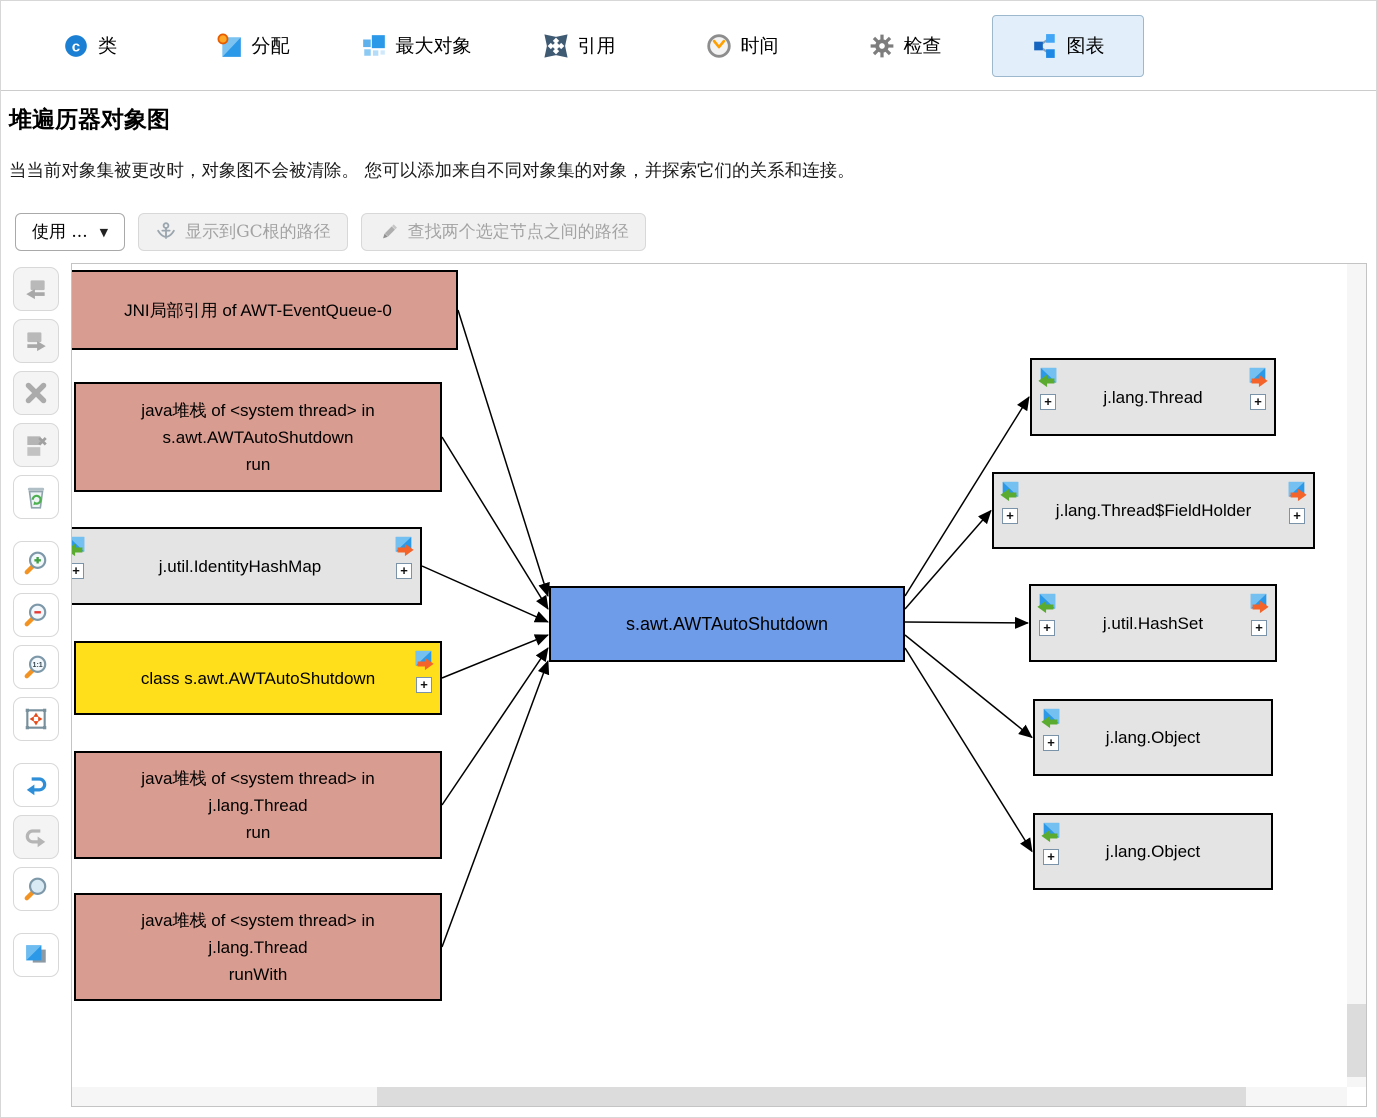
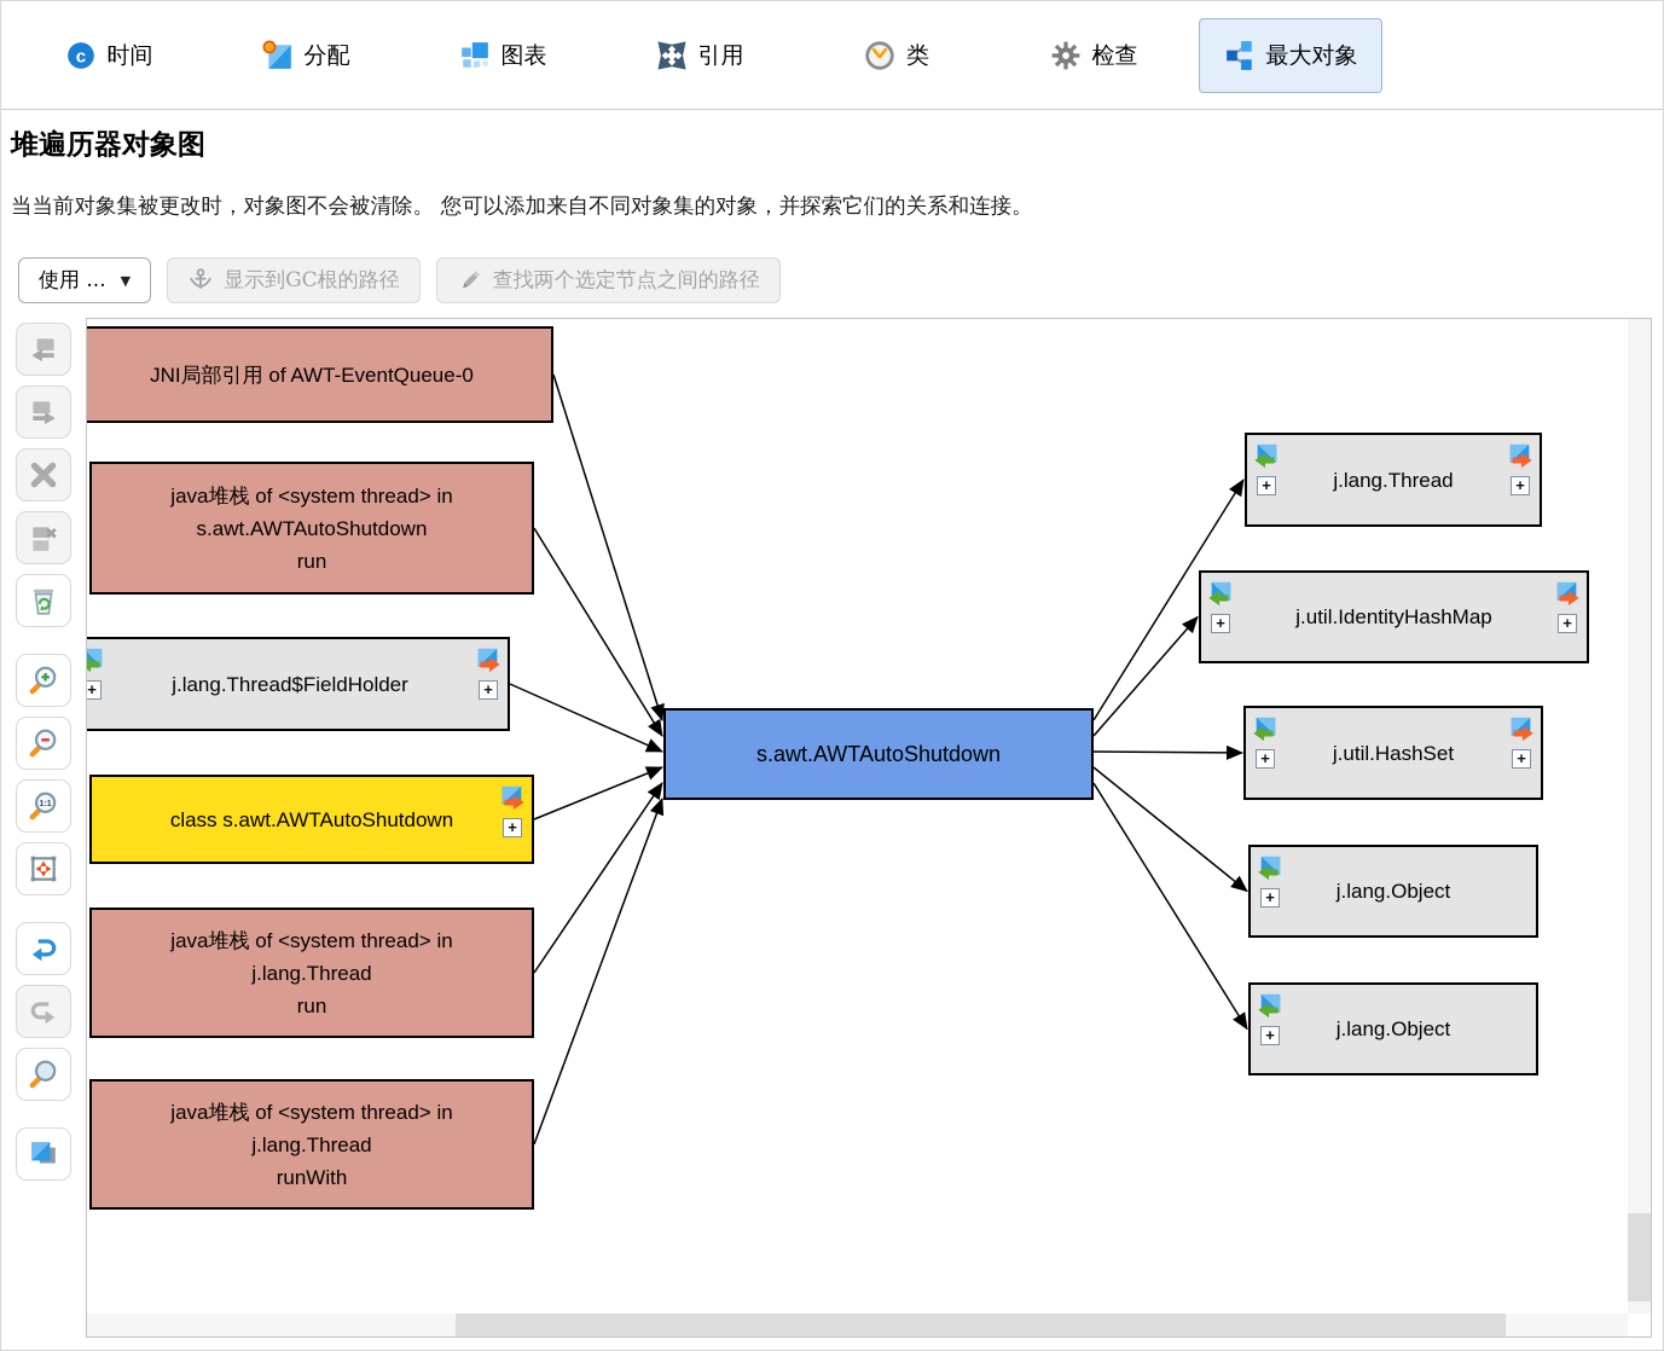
  c
- 类
+ 时间
  分配
- 最大对象
+ 图表
  引用
- 时间
+ 类
  检查
- 图表
+ 最大对象
  堆遍历器对象图
  当当前对象集被更改时，对象图不会被清除。 您可以添加来自不同对象集的对象，并探索它们的关系和连接。
  使用 ...
  ▼
  显示到GC根的路径
  查找两个选定节点之间的路径
  JNI局部引用 of AWT-EventQueue-0
  java堆栈 of <system thread> in
  s.awt.AWTAutoShutdown
  run
- j.util.IdentityHashMap
+ j.lang.Thread$FieldHolder
  +
  +
  class s.awt.AWTAutoShutdown
  +
  java堆栈 of <system thread> in
  j.lang.Thread
  run
  java堆栈 of <system thread> in
  j.lang.Thread
  runWith
  s.awt.AWTAutoShutdown
  j.lang.Thread
  +
  +
- j.lang.Thread$FieldHolder
+ j.util.IdentityHashMap
  +
  +
  j.util.HashSet
  +
  +
  j.lang.Object
  +
  j.lang.Object
  +
